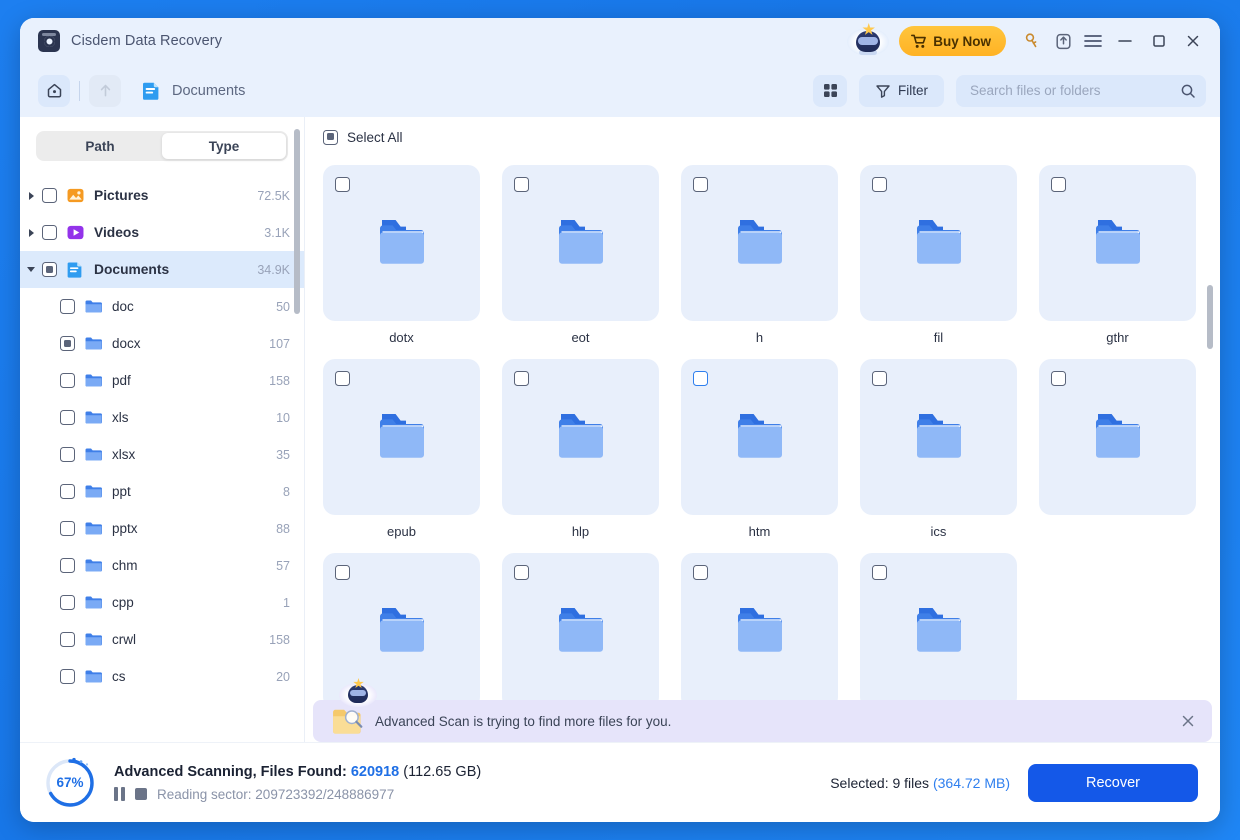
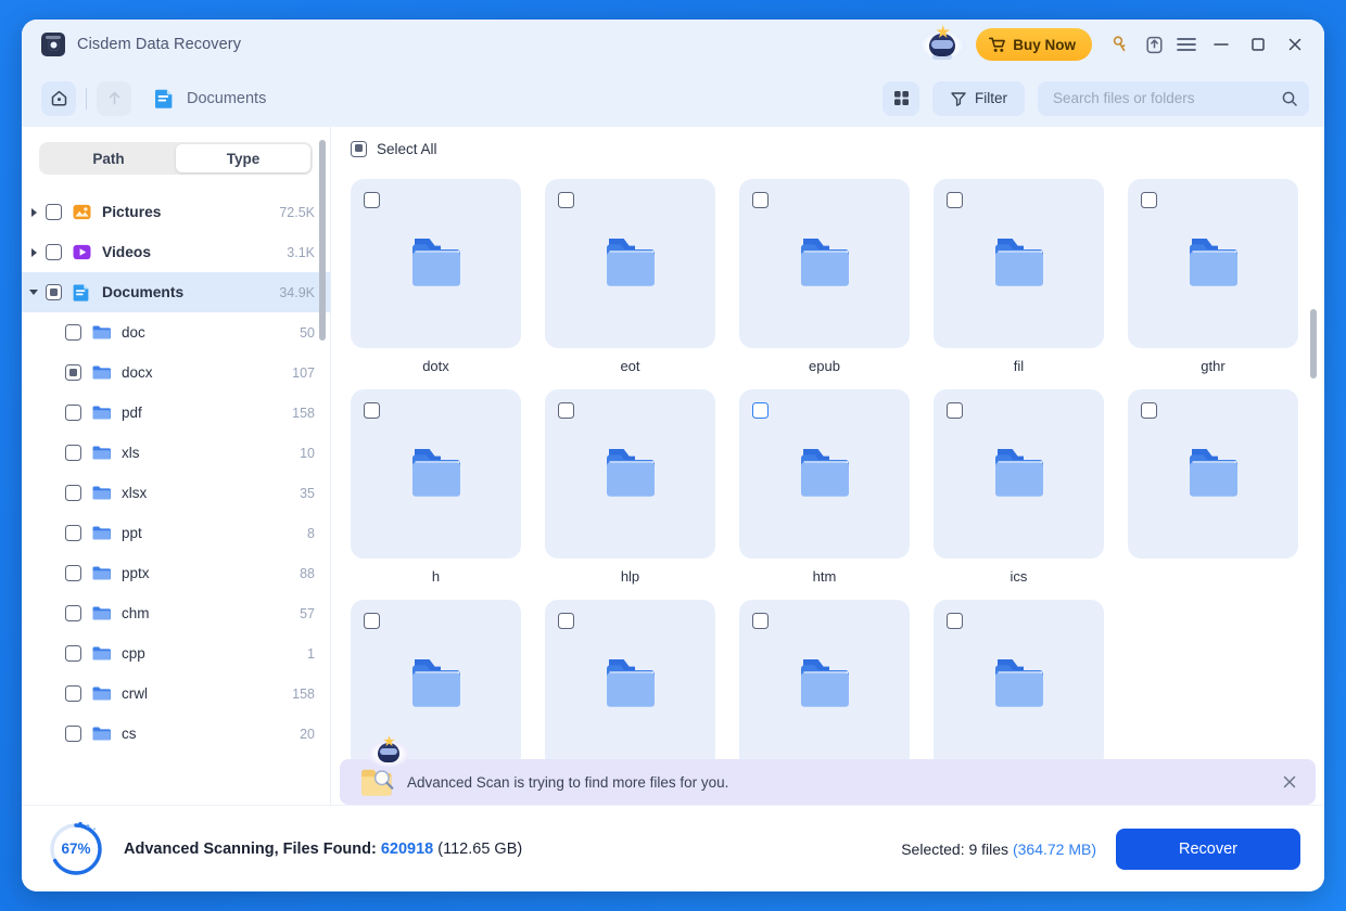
  Cisdem Data Recovery
  Buy Now
  Documents
  Filter
  Search files or folders
  Path
  Type
  Pictures
  72.5K
  Videos
  3.1K
  Documents
  34.9K
  doc
  50
  docx
  107
  pdf
  158
  xls
  10
  xlsx
  35
  ppt
  8
  pptx
  88
  chm
  57
  cpp
  1
  crwl
  158
  cs
  20
  Select All
  dotx
  eot
- h
+ epub
  fil
  gthr
- epub
+ h
  hlp
  htm
  ics
  Advanced Scan is trying to find more files for you.
  67%
  Advanced Scanning, Files Found: 620918 (112.65 GB)
- Reading sector: 209723392/248886977
  Selected: 9 files (364.72 MB)
  Recover
